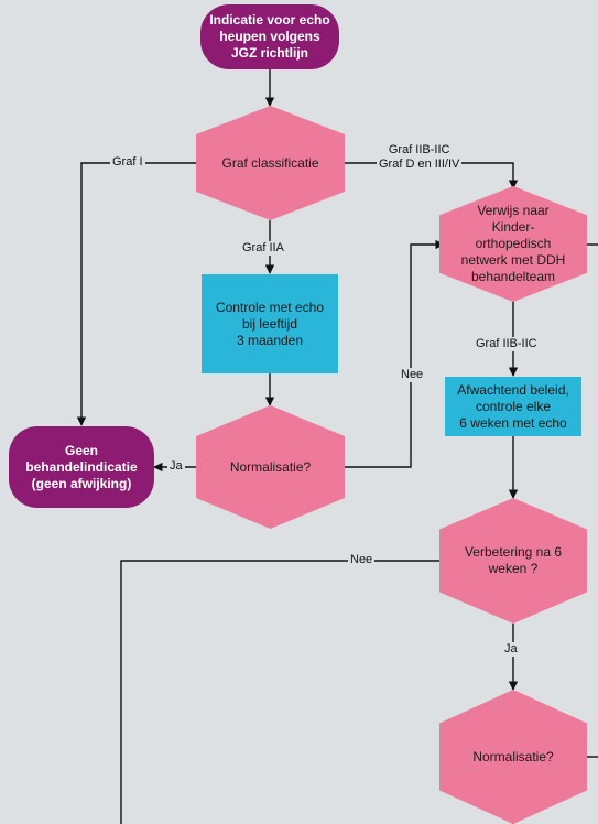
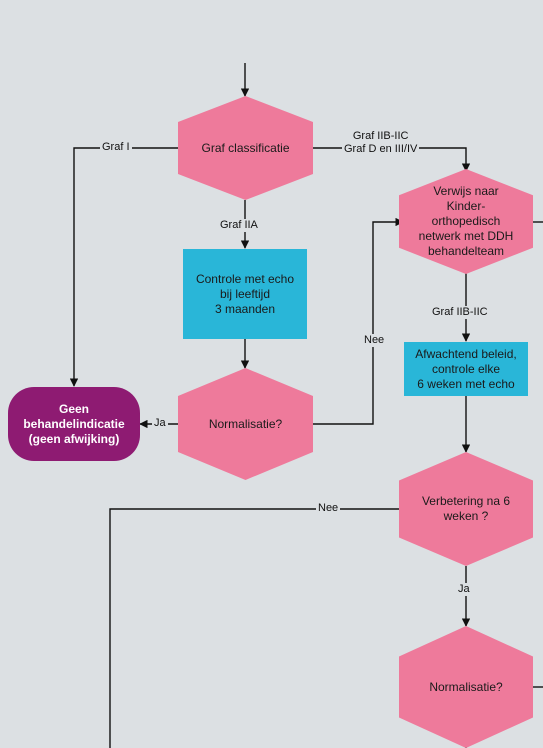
- Indicatie voor echo
- heupen volgens
- JGZ richtlijn
  Graf classificatie
  Verwijs naar
  Kinder-
  orthopedisch
  netwerk met DDH
  behandelteam
  Controle met echo
  bij leeftijd
  3 maanden
  Afwachtend beleid,
  controle elke
  6 weken met echo
  Normalisatie?
  Geen
  behandelindicatie
  (geen afwijking)
  Verbetering na 6
  weken ?
  Normalisatie?
  Graf I
  Graf IIB-IIC
  Graf D en III/IV
  Graf IIA
  Graf IIB-IIC
  Ja
  Nee
  Nee
  Ja
